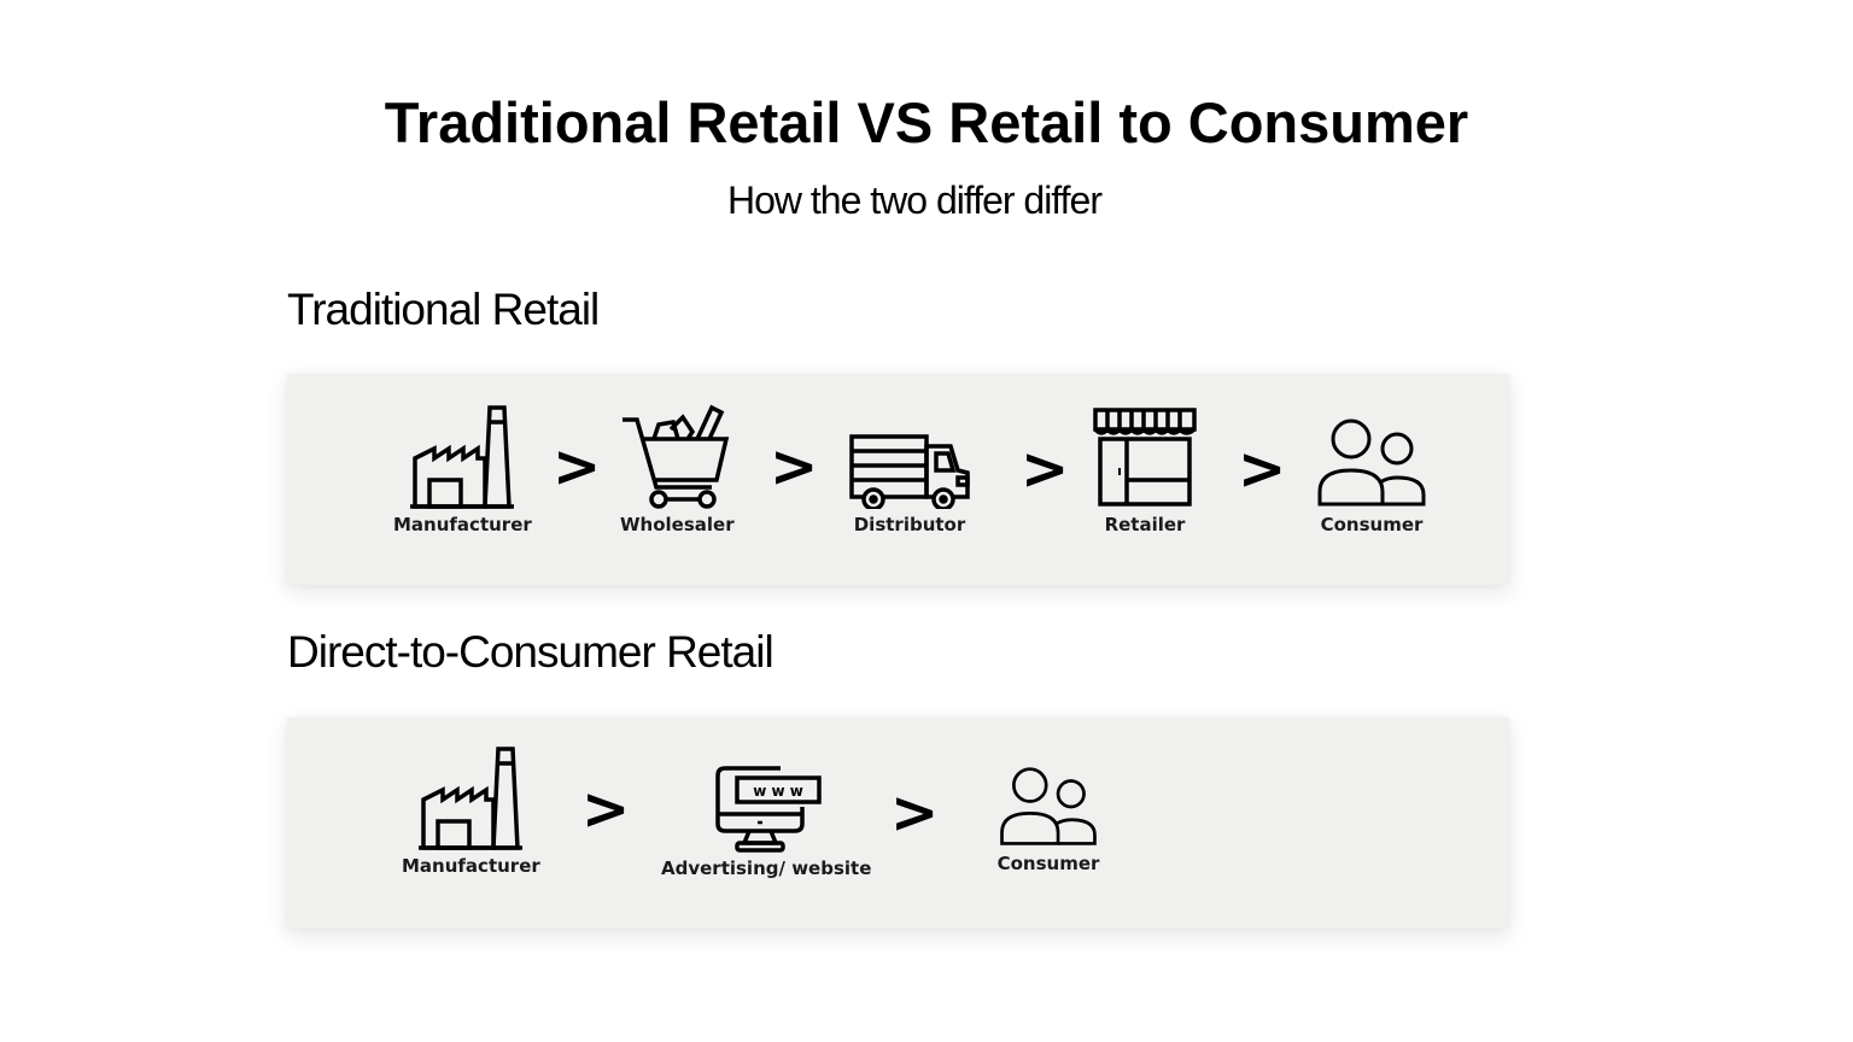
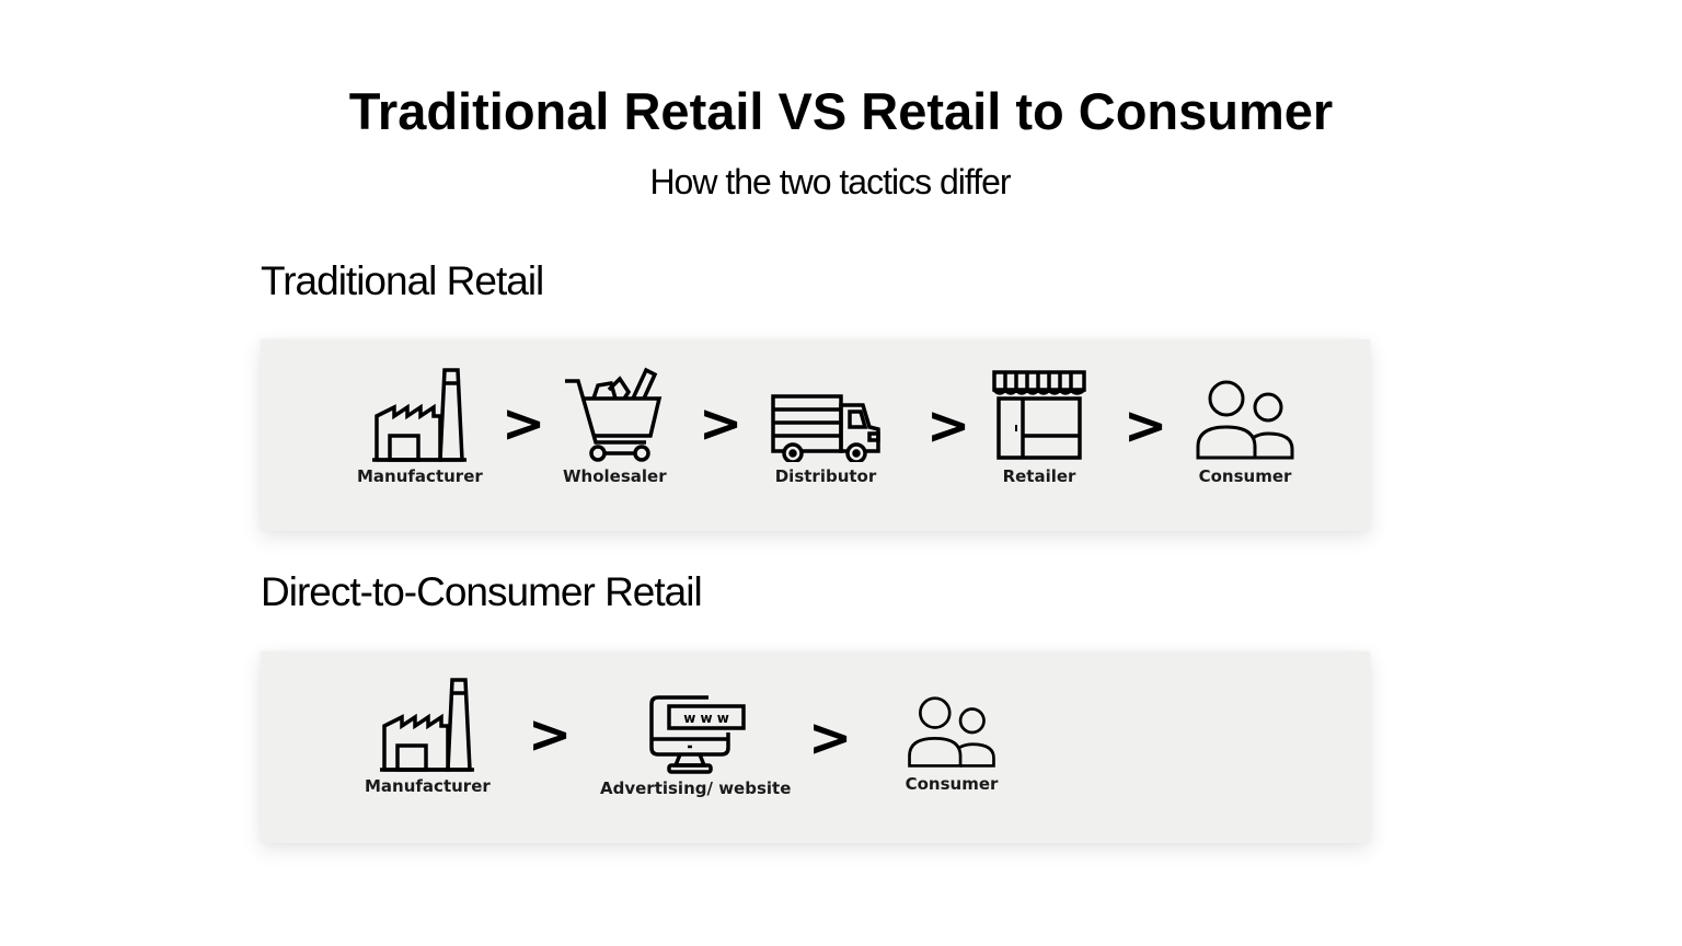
  Traditional Retail VS Retail to Consumer
- How the two differ differ
+ How the two tactics differ
  Traditional Retail
  Manufacturer
  >
  Wholesaler
  >
  Distributor
  >
  Retailer
  >
  Consumer
  Direct-to-Consumer Retail
  Manufacturer
  >
  w w w
  Advertising/ website
  >
  Consumer
